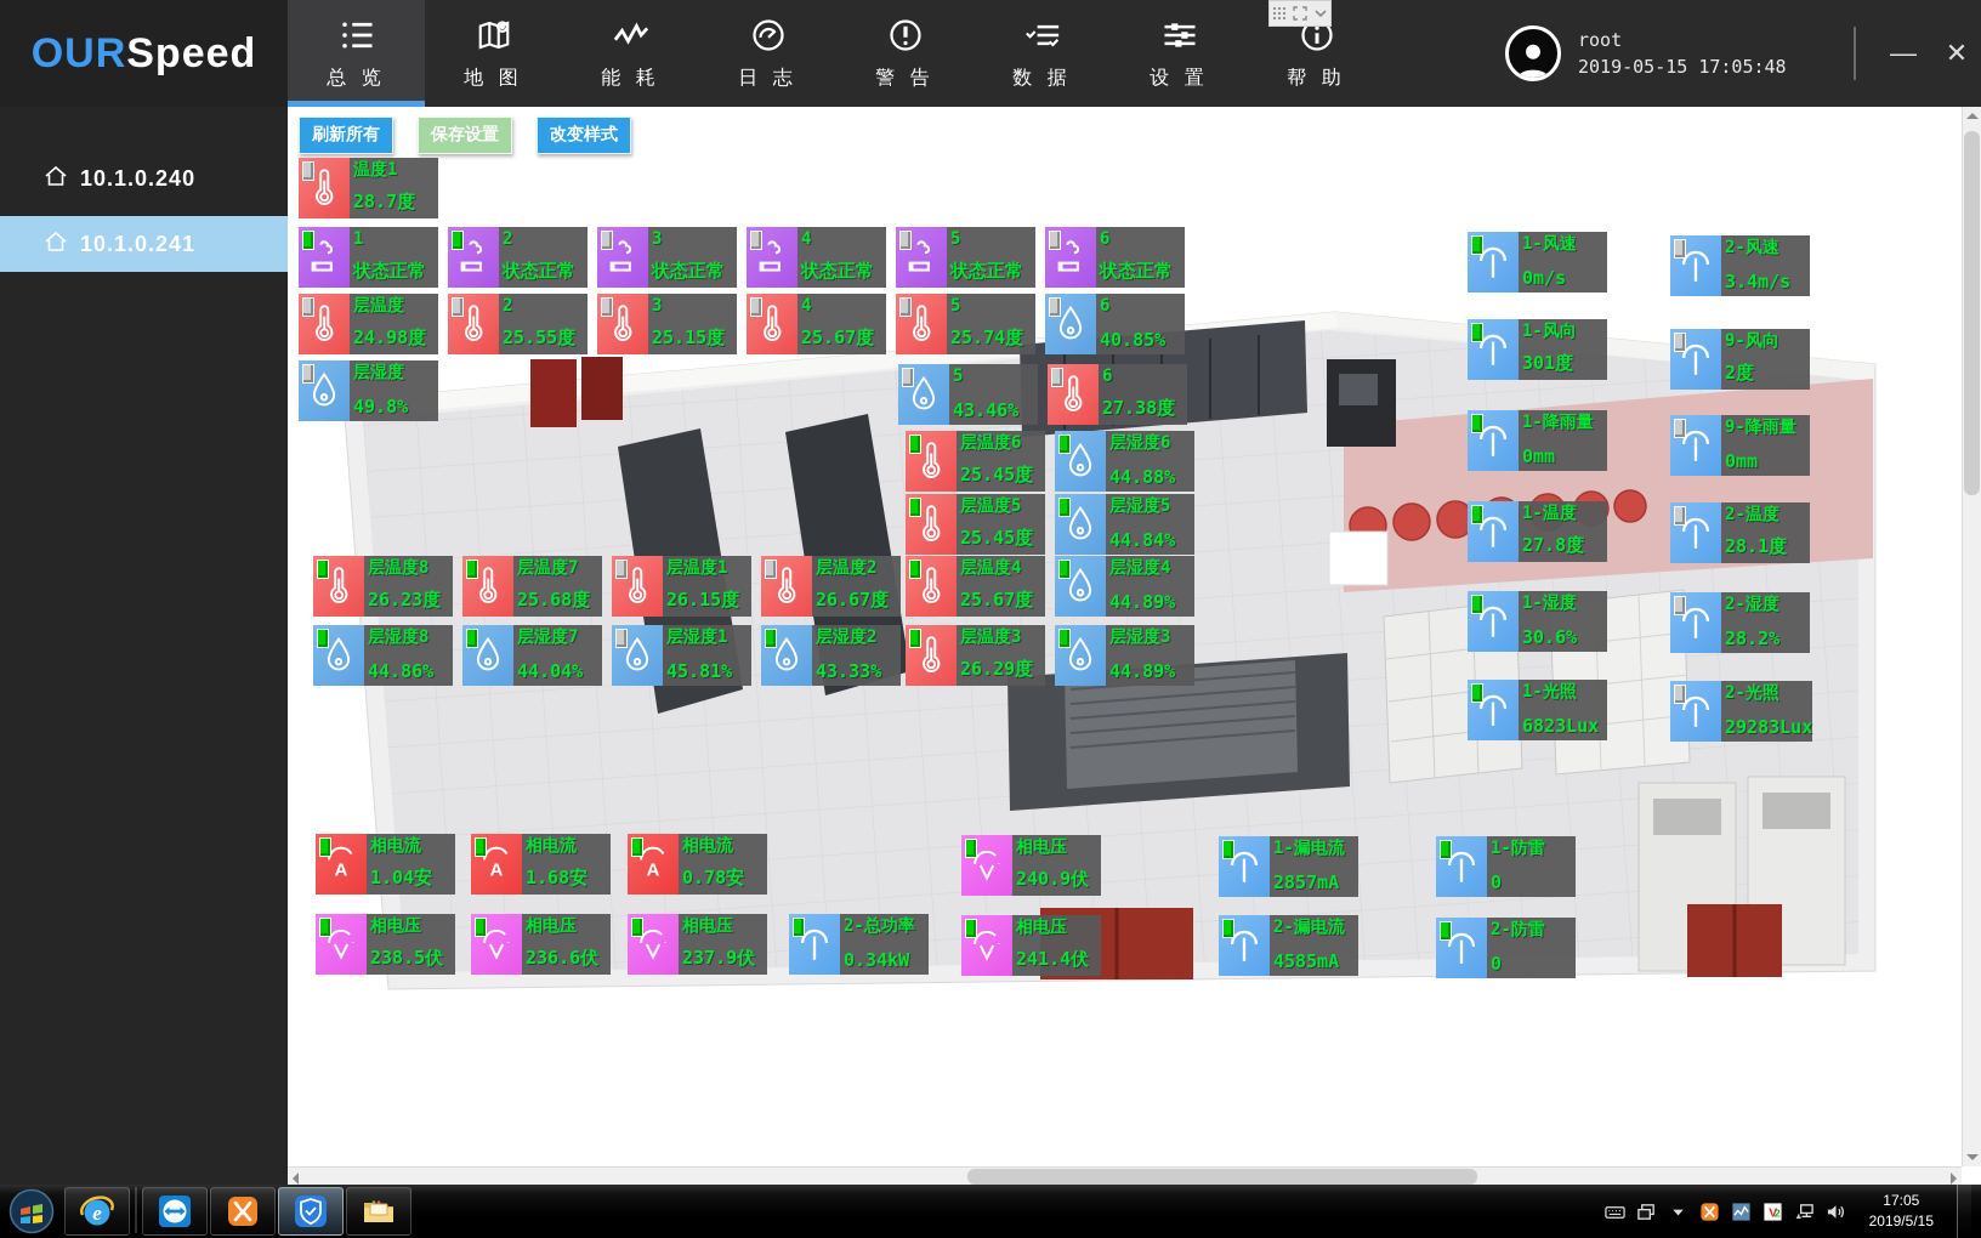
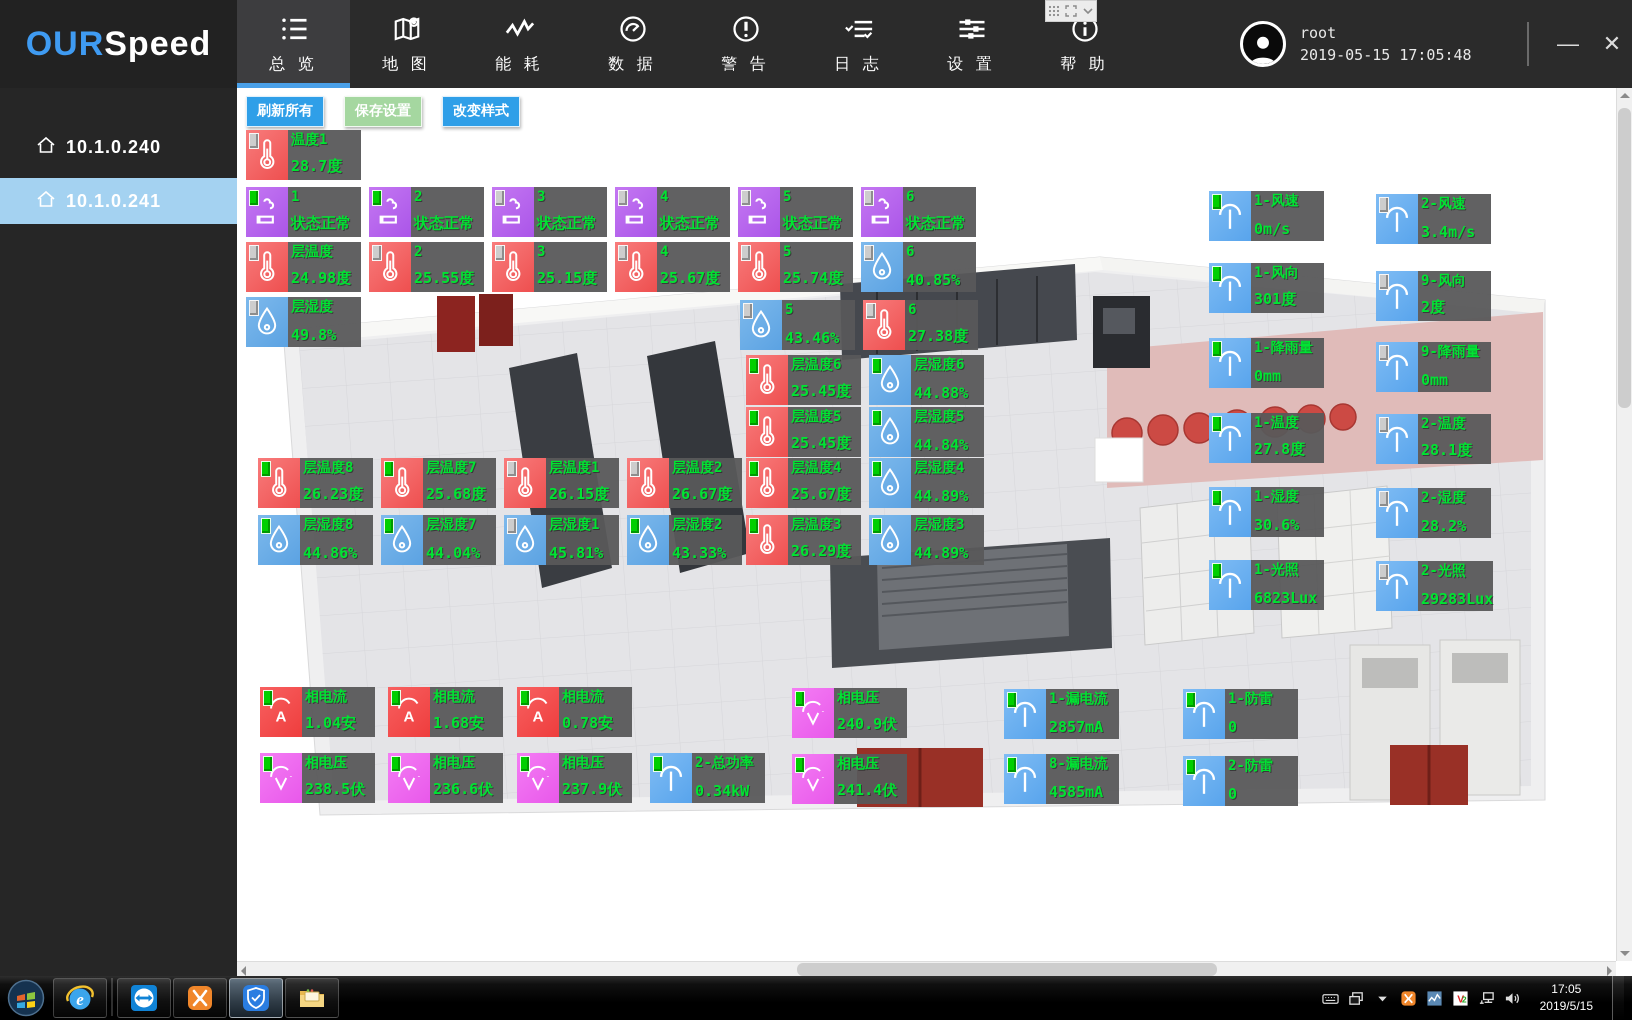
  OUR
  Speed
  总 览
  地 图
  能 耗
- 日 志
+ 数 据
  警 告
- 数 据
+ 日 志
  设 置
  帮 助
  root
  2019-05-15 17:05:48
  —
  ✕
  10.1.0.240
  10.1.0.241
  刷新所有
  保存设置
  改变样式
  温度1
  28.7度
  1
  状态正常
  2
  状态正常
  3
  状态正常
  4
  状态正常
  5
  状态正常
  6
  状态正常
  层温度
  24.98度
  2
  25.55度
  3
  25.15度
  4
  25.67度
  5
  25.74度
  6
  40.85%
  层湿度
  49.8%
  5
  43.46%
  6
  27.38度
  层温度6
  25.45度
  层湿度6
  44.88%
  层温度5
  25.45度
  层湿度5
  44.84%
  层温度8
  26.23度
  层温度7
  25.68度
  层温度1
  26.15度
  层温度2
  26.67度
  层温度4
  25.67度
  层湿度4
  44.89%
  层湿度8
  44.86%
  层湿度7
  44.04%
  层湿度1
  45.81%
  层湿度2
  43.33%
  层温度3
  26.29度
  层湿度3
  44.89%
  1-风速
  0m/s
  1-风向
  301度
  1-降雨量
  0mm
  1-温度
  27.8度
  1-湿度
  30.6%
  1-光照
  6823Lux
  2-风速
  3.4m/s
  9-风向
  2度
  9-降雨量
  0mm
  2-温度
  28.1度
  2-湿度
  28.2%
  2-光照
  29283Lux
  A
  相电流
  1.04安
  A
  相电流
  1.68安
  A
  相电流
  0.78安
  相电压
  240.9伏
  1-漏电流
  2857mA
  1-防雷
  0
  相电压
  238.5伏
  相电压
  236.6伏
  相电压
  237.9伏
  2-总功率
  0.34kW
  相电压
  241.4伏
- 2-漏电流
+ 8-漏电流
  4585mA
  2-防雷
  0
  e
  V
  2
  17:05
  2019/5/15
